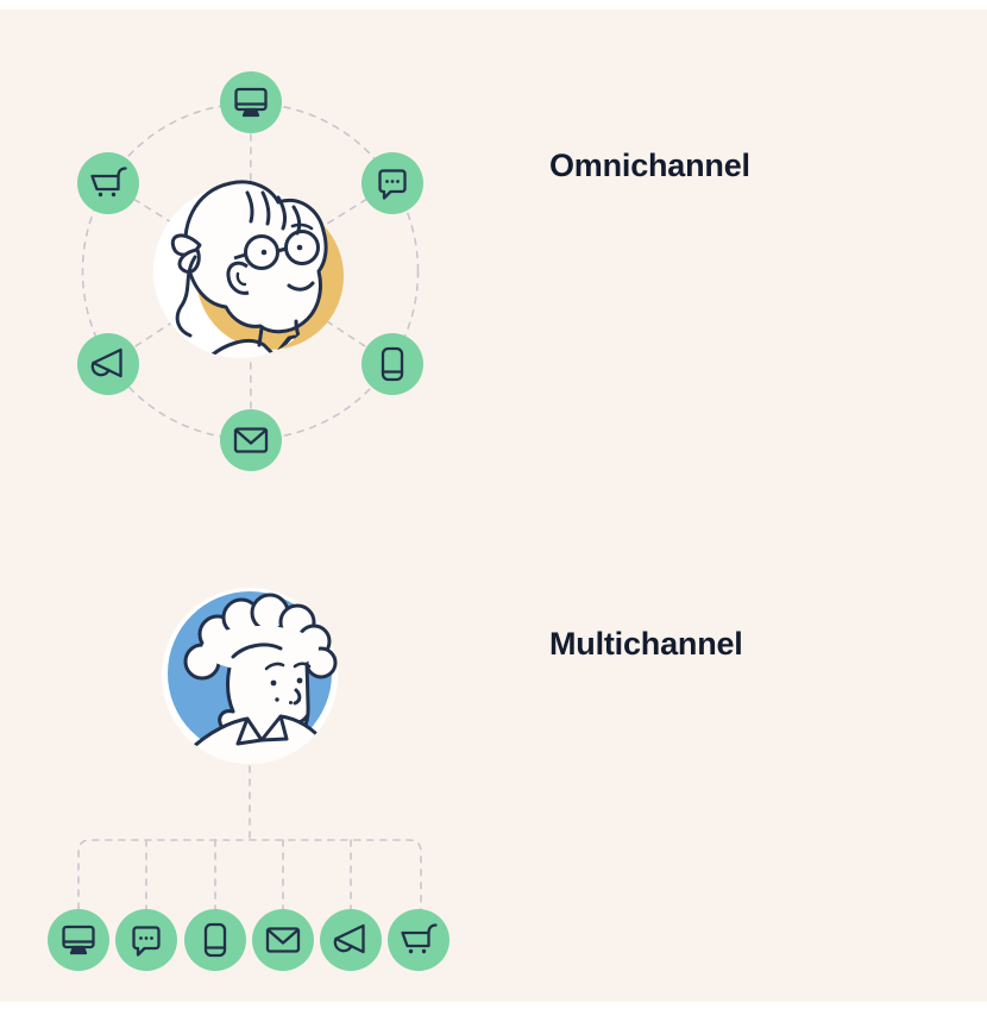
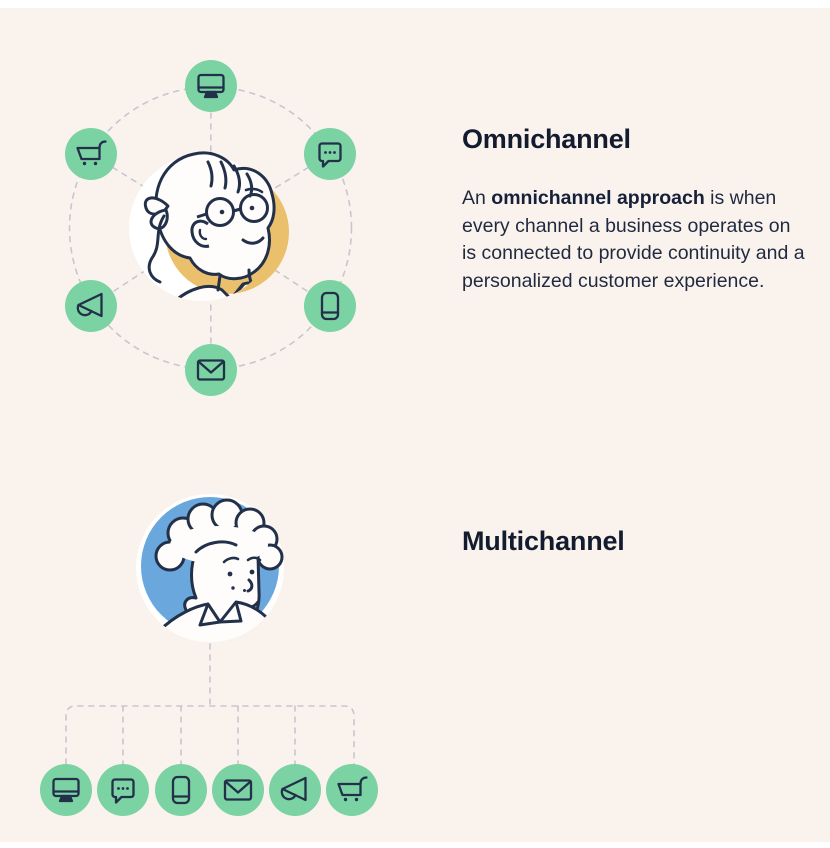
  Omnichannel
+ An omnichannel approach is when every channel a business operates on is connected to provide continuity and a personalized customer experience.
  Multichannel
